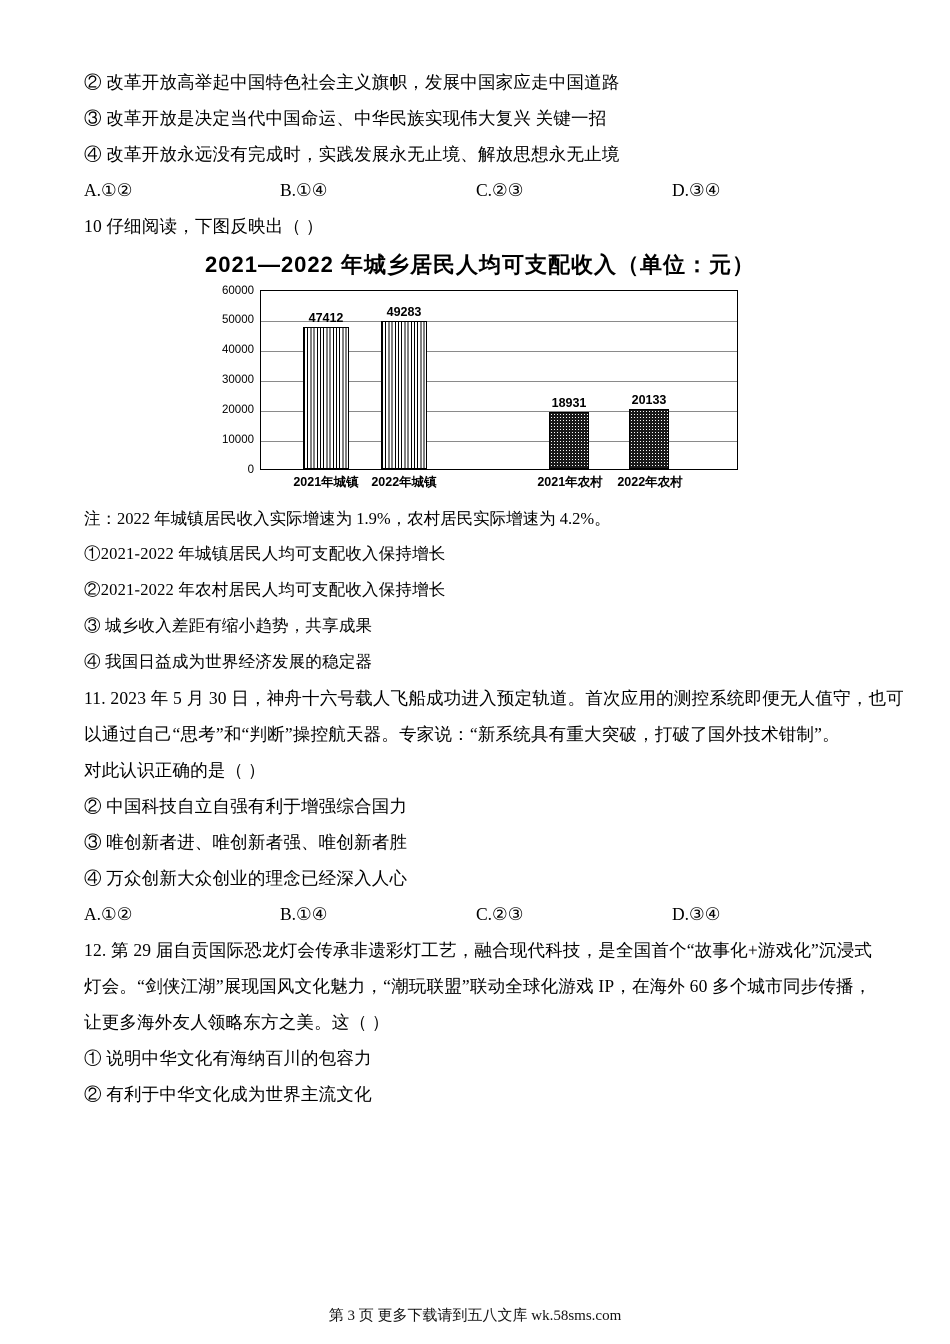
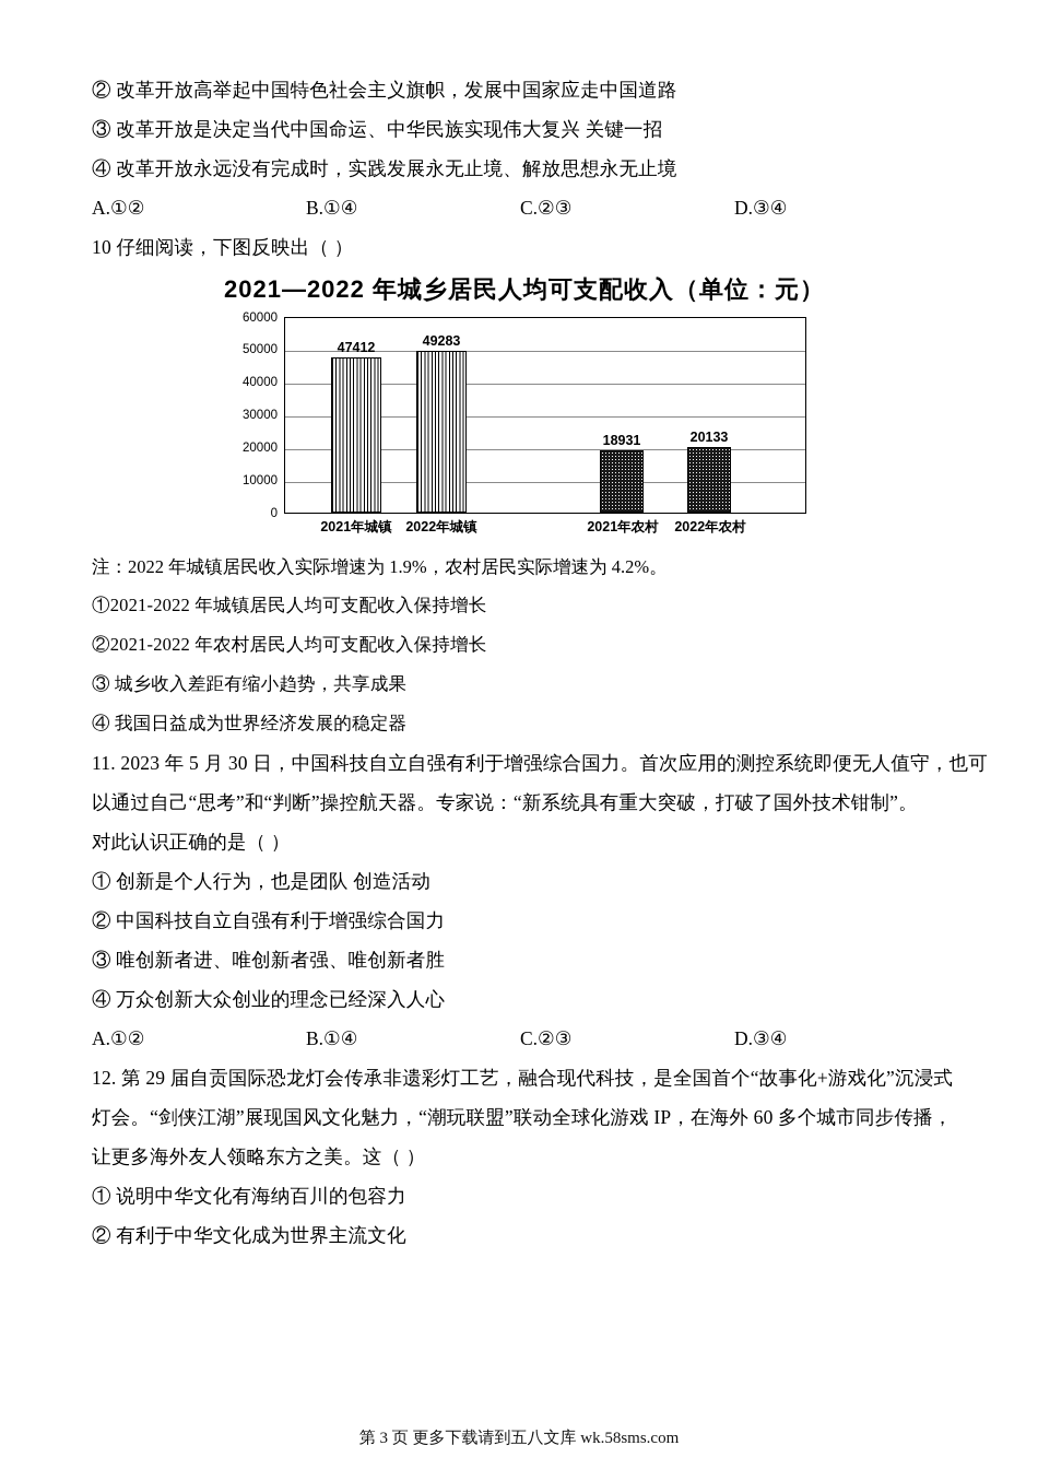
  ② 改革开放高举起中国特色社会主义旗帜，发展中国家应走中国道路
  ③ 改革开放是决定当代中国命运、中华民族实现伟大复兴 关键一招
  ④ 改革开放永远没有完成时，实践发展永无止境、解放思想永无止境
  A.①②
  B.①④
  C.②③
  D.③④
  10 仔细阅读，下图反映出（ ）
  2021—2022 年城乡居民人均可支配收入（单位：元）
  0
  10000
  20000
  30000
  40000
  50000
  60000
  47412
  49283
  18931
  20133
  2021年城镇
  2022年城镇
  2021年农村
  2022年农村
  注：2022 年城镇居民收入实际增速为 1.9%，农村居民实际增速为 4.2%。
  ①2021-2022 年城镇居民人均可支配收入保持增长
  ②2021-2022 年农村居民人均可支配收入保持增长
  ③ 城乡收入差距有缩小趋势，共享成果
  ④ 我国日益成为世界经济发展的稳定器
- 11. 2023 年 5 月 30 日，神舟十六号载人飞船成功进入预定轨道。首次应用的测控系统即便无人值守，也可
+ 11. 2023 年 5 月 30 日，中国科技自立自强有利于增强综合国力。首次应用的测控系统即便无人值守，也可
  以通过自己“思考”和“判断”操控航天器。专家说：“新系统具有重大突破，打破了国外技术钳制”。
  对此认识正确的是（ ）
+ ① 创新是个人行为，也是团队 创造活动
  ② 中国科技自立自强有利于增强综合国力
  ③ 唯创新者进、唯创新者强、唯创新者胜
  ④ 万众创新大众创业的理念已经深入人心
  A.①②
  B.①④
  C.②③
  D.③④
  12. 第 29 届自贡国际恐龙灯会传承非遗彩灯工艺，融合现代科技，是全国首个“故事化+游戏化”沉浸式
  灯会。“剑侠江湖”展现国风文化魅力，“潮玩联盟”联动全球化游戏 IP，在海外 60 多个城市同步传播，
  让更多海外友人领略东方之美。这（ ）
  ① 说明中华文化有海纳百川的包容力
  ② 有利于中华文化成为世界主流文化
  第 3 页 更多下载请到五八文库 wk.58sms.com
